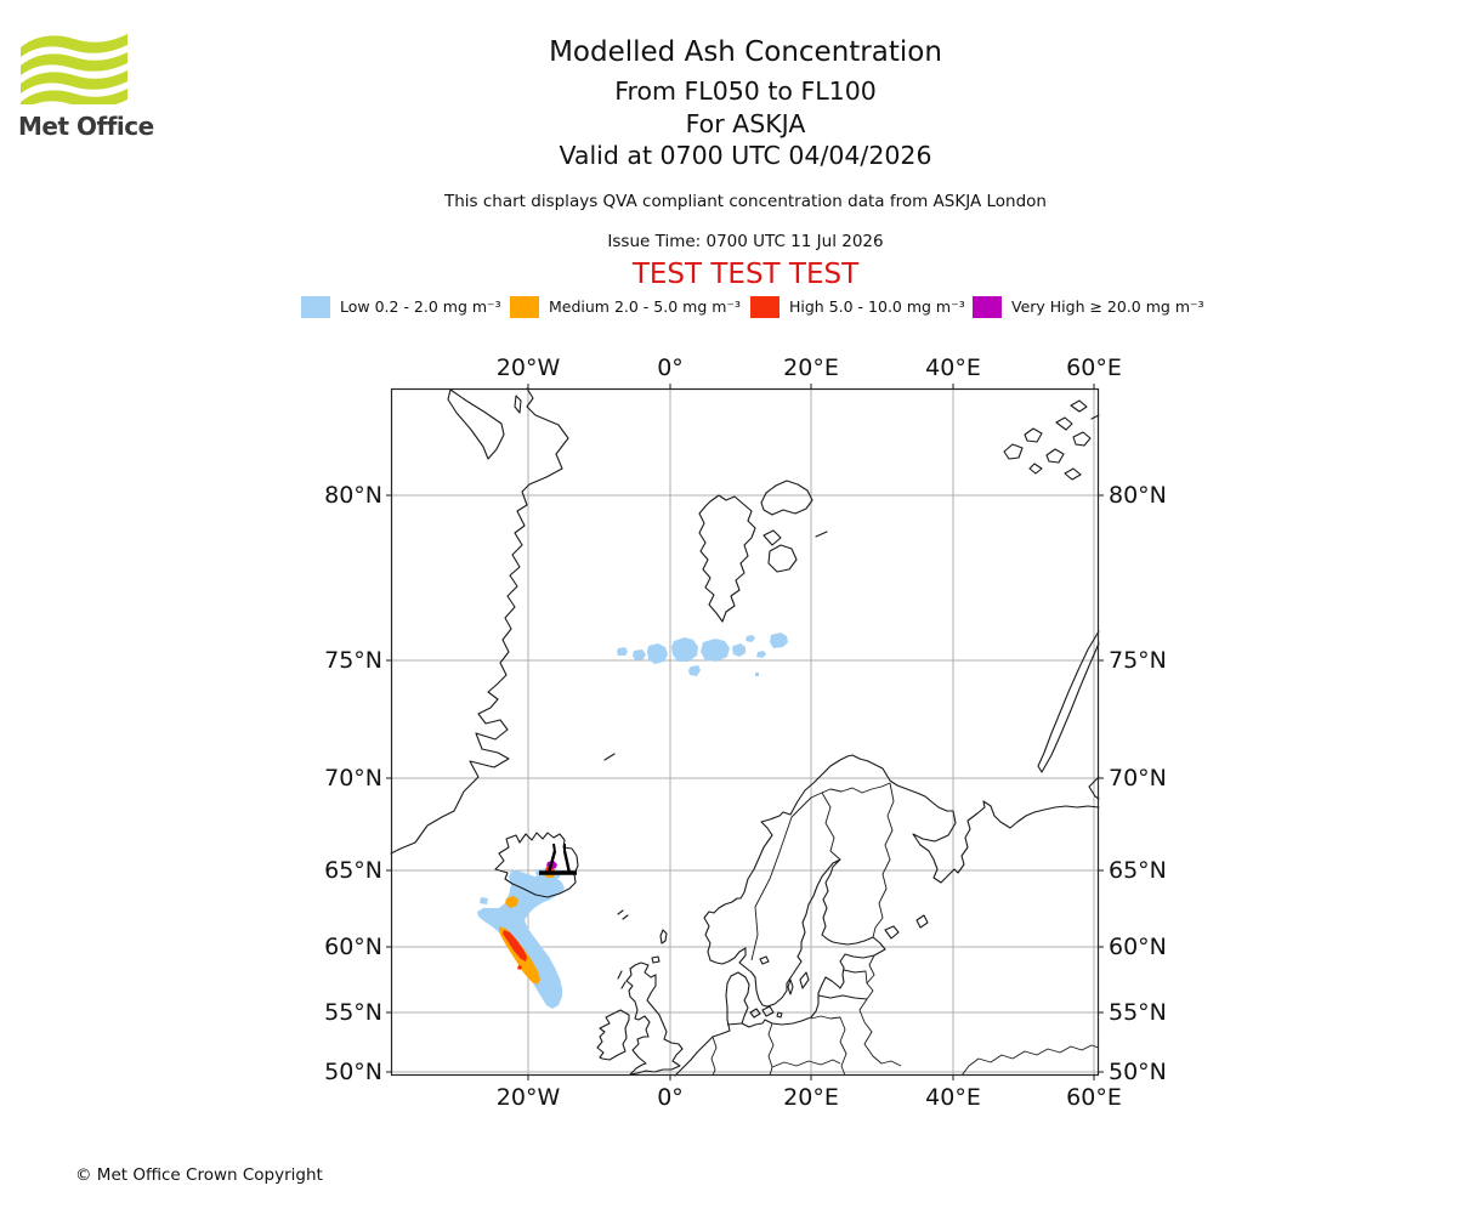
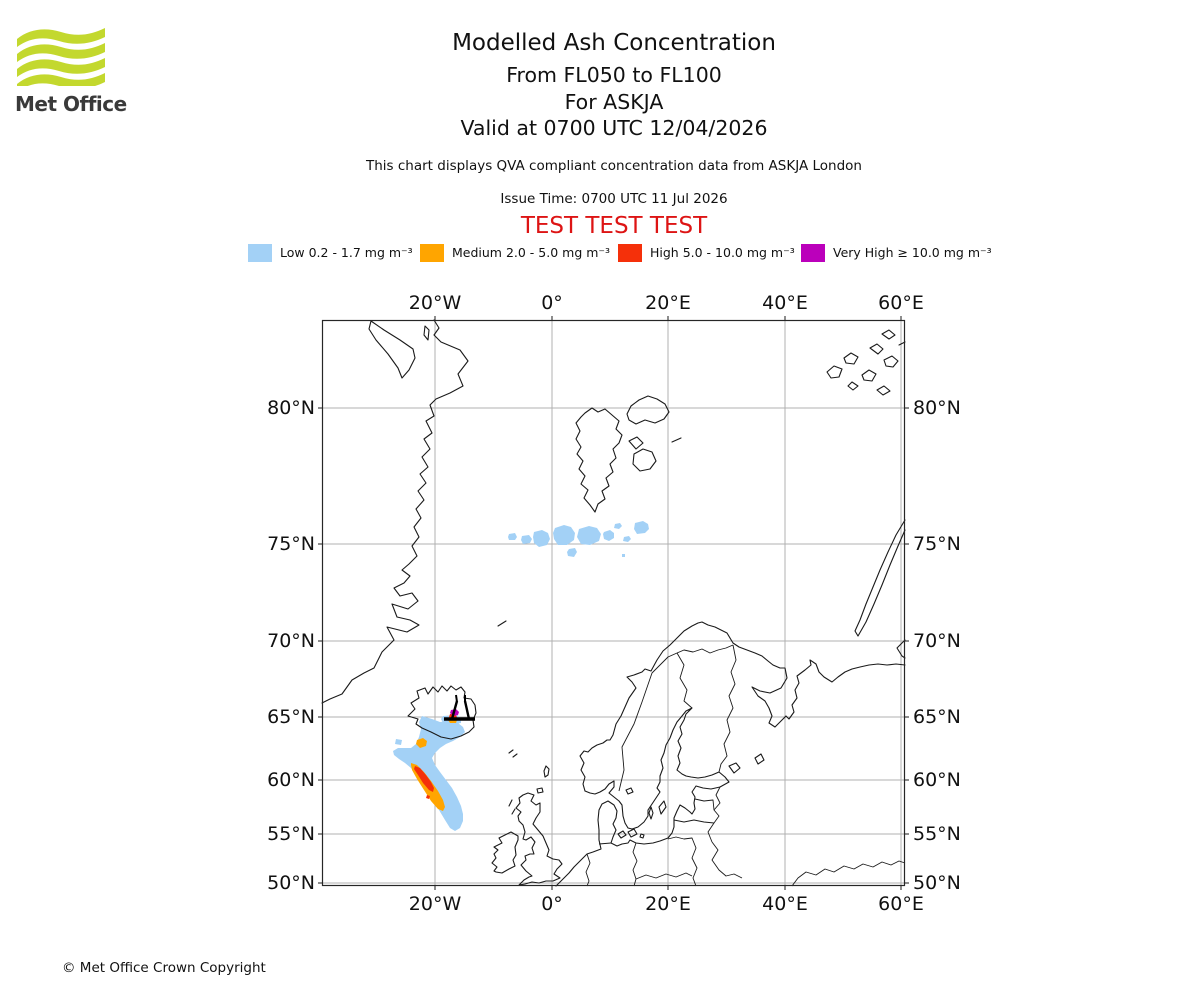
  Met Office
  Modelled Ash Concentration
  From FL050 to FL100
  For ASKJA
- Valid at 0700 UTC 04/04/2026
+ Valid at 0700 UTC 12/04/2026
  This chart displays QVA compliant concentration data from ASKJA London
  Issue Time: 0700 UTC 11 Jul 2026
  TEST TEST TEST
- Low 0.2 - 2.0 mg m⁻³
+ Low 0.2 - 1.7 mg m⁻³
  Medium 2.0 - 5.0 mg m⁻³
  High 5.0 - 10.0 mg m⁻³
- Very High ≥ 20.0 mg m⁻³
+ Very High ≥ 10.0 mg m⁻³
  20°W
  0°
  20°E
  40°E
  60°E
  20°W
  0°
  20°E
  40°E
  60°E
  80°N
  75°N
  70°N
  65°N
  60°N
  55°N
  50°N
  80°N
  75°N
  70°N
  65°N
  60°N
  55°N
  50°N
  © Met Office Crown Copyright
